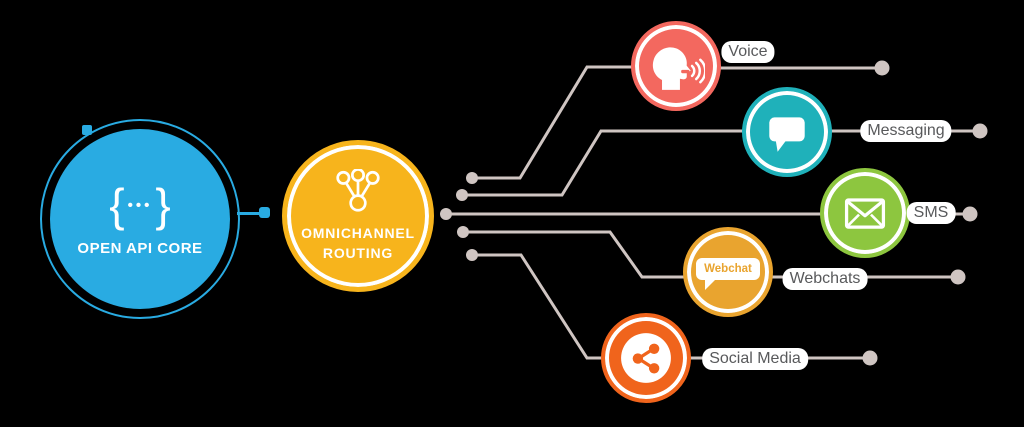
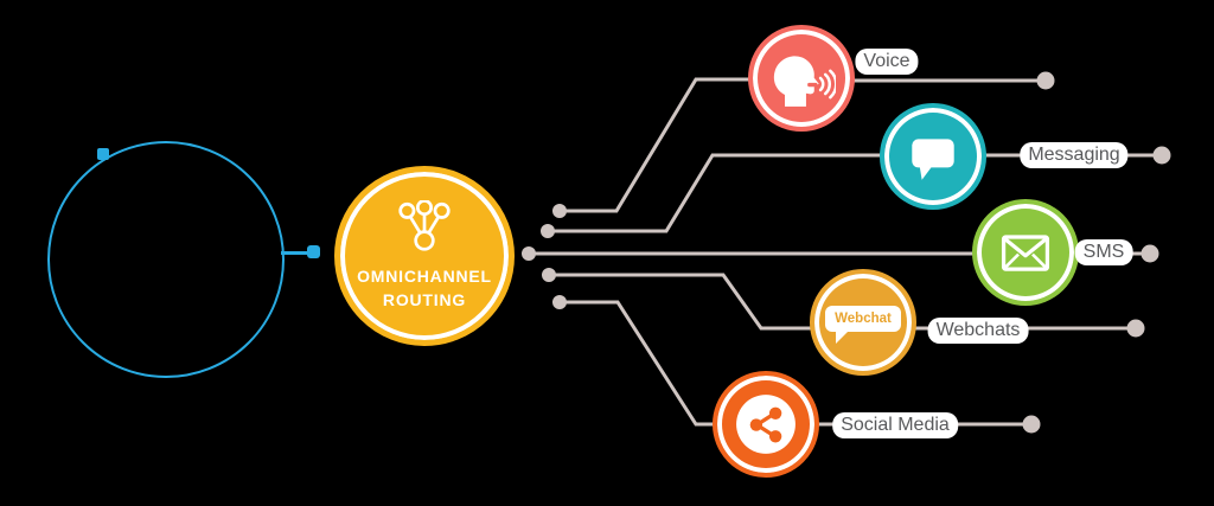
- {
- •••
- }
- OPEN API CORE
  OMNICHANNEL
  ROUTING
  Voice
  Messaging
  SMS
  Webchat
  Webchats
  Social Media
